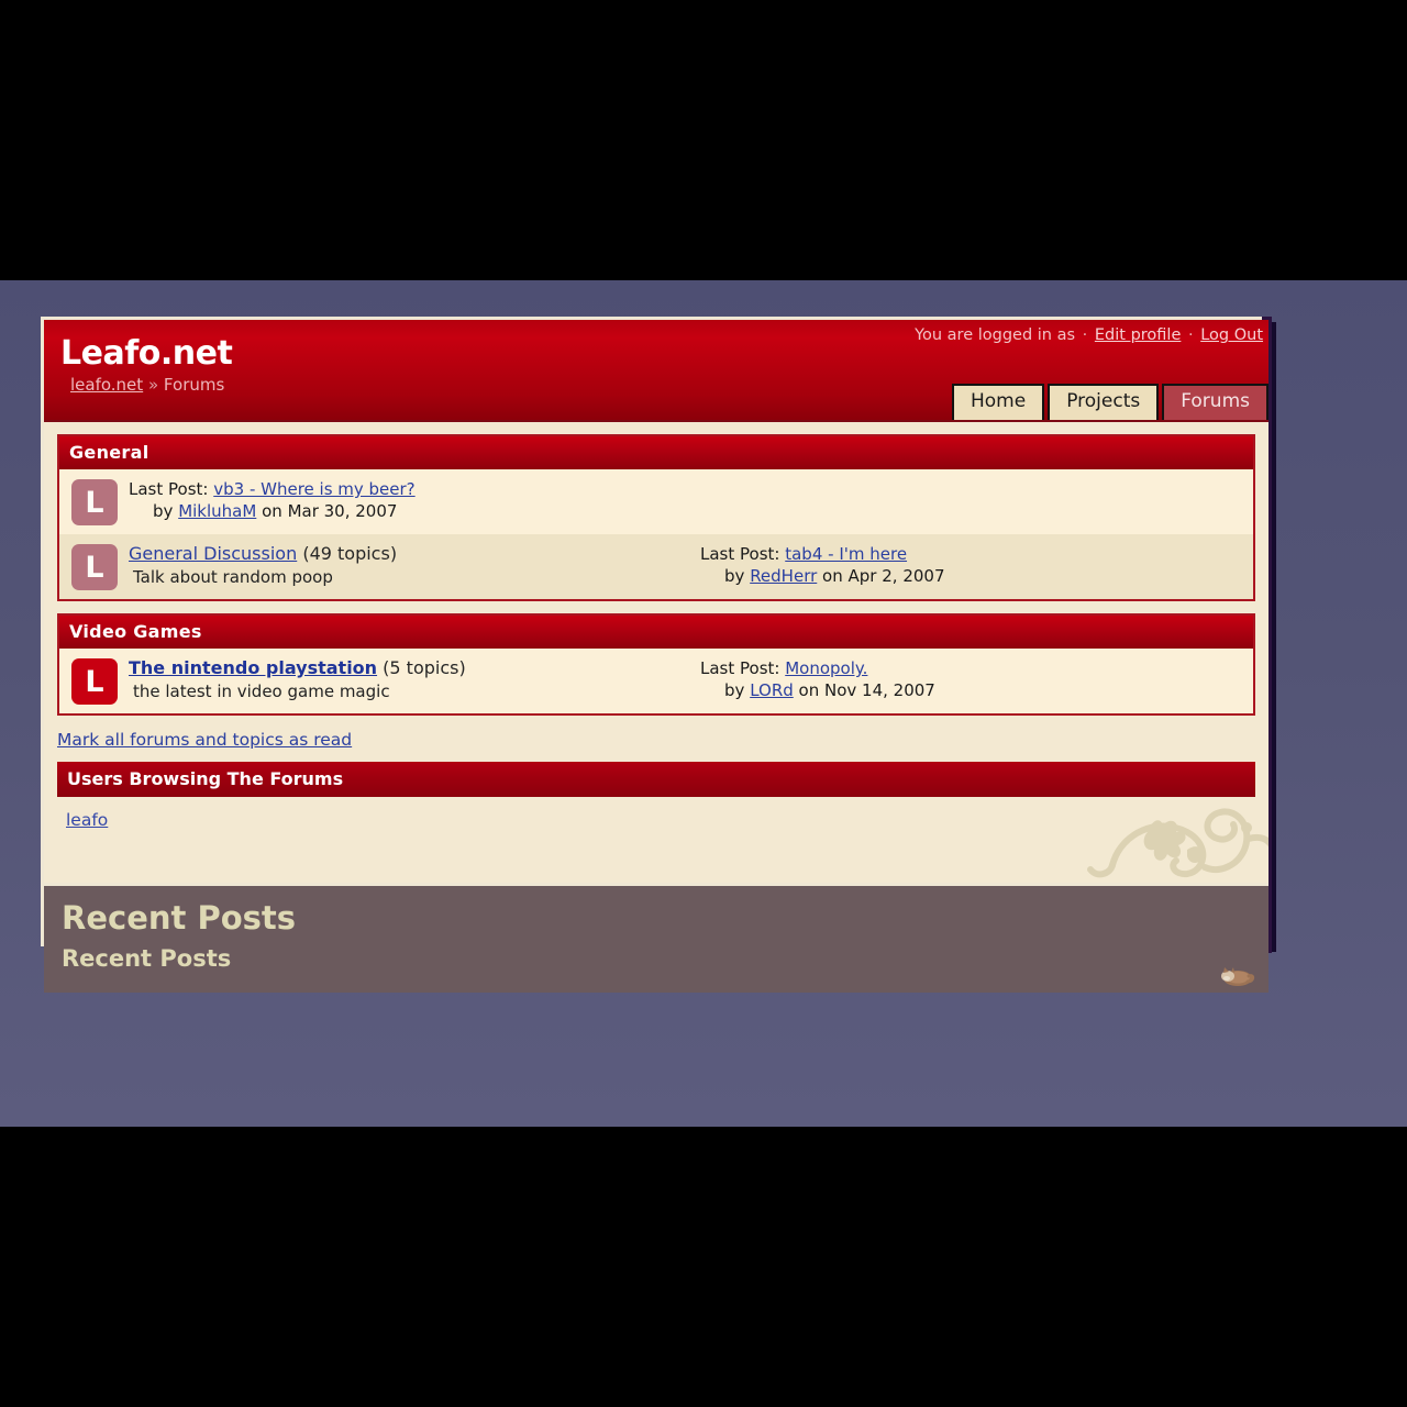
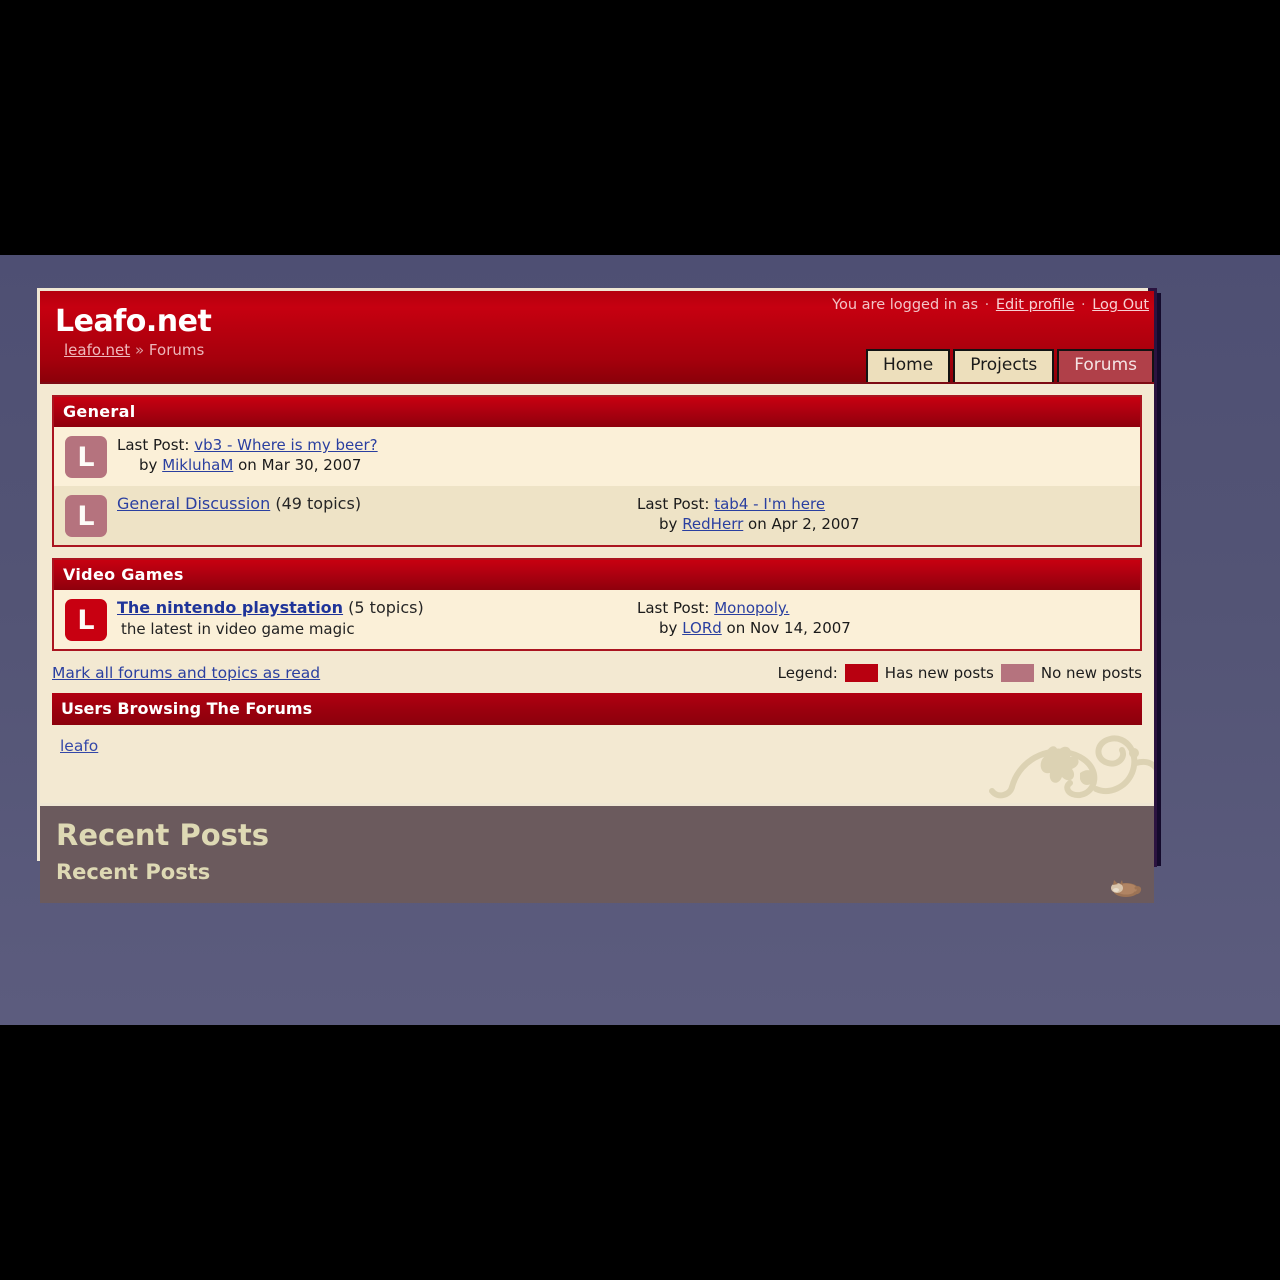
  Leafo.net
  leafo.net » Forums
  You are logged in as · Edit profile · Log Out
  Home
  Projects
  Forums
  General
  L
  Last Post: vb3 - Where is my beer?
  by MikluhaM on Mar 30, 2007
  L
  General Discussion (49 topics)
- Talk about random poop
  Last Post: tab4 - I'm here
  by RedHerr on Apr 2, 2007
  Video Games
  L
  The nintendo playstation (5 topics)
  the latest in video game magic
  Last Post: Monopoly.
  by LORd on Nov 14, 2007
  Mark all forums and topics as read
+ Legend:
+ Has new posts
+ No new posts
  Users Browsing The Forums
  leafo
  Recent Posts
  Recent Posts
